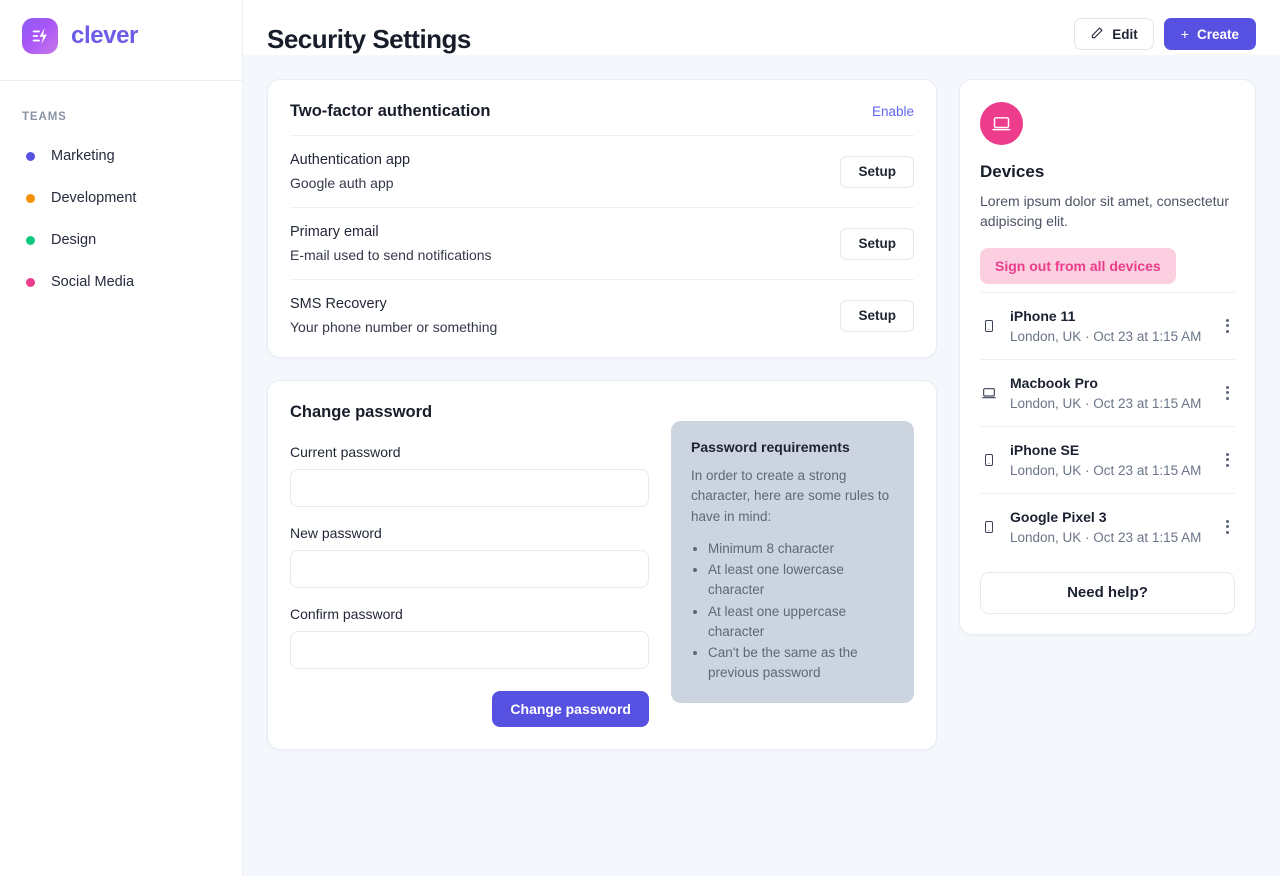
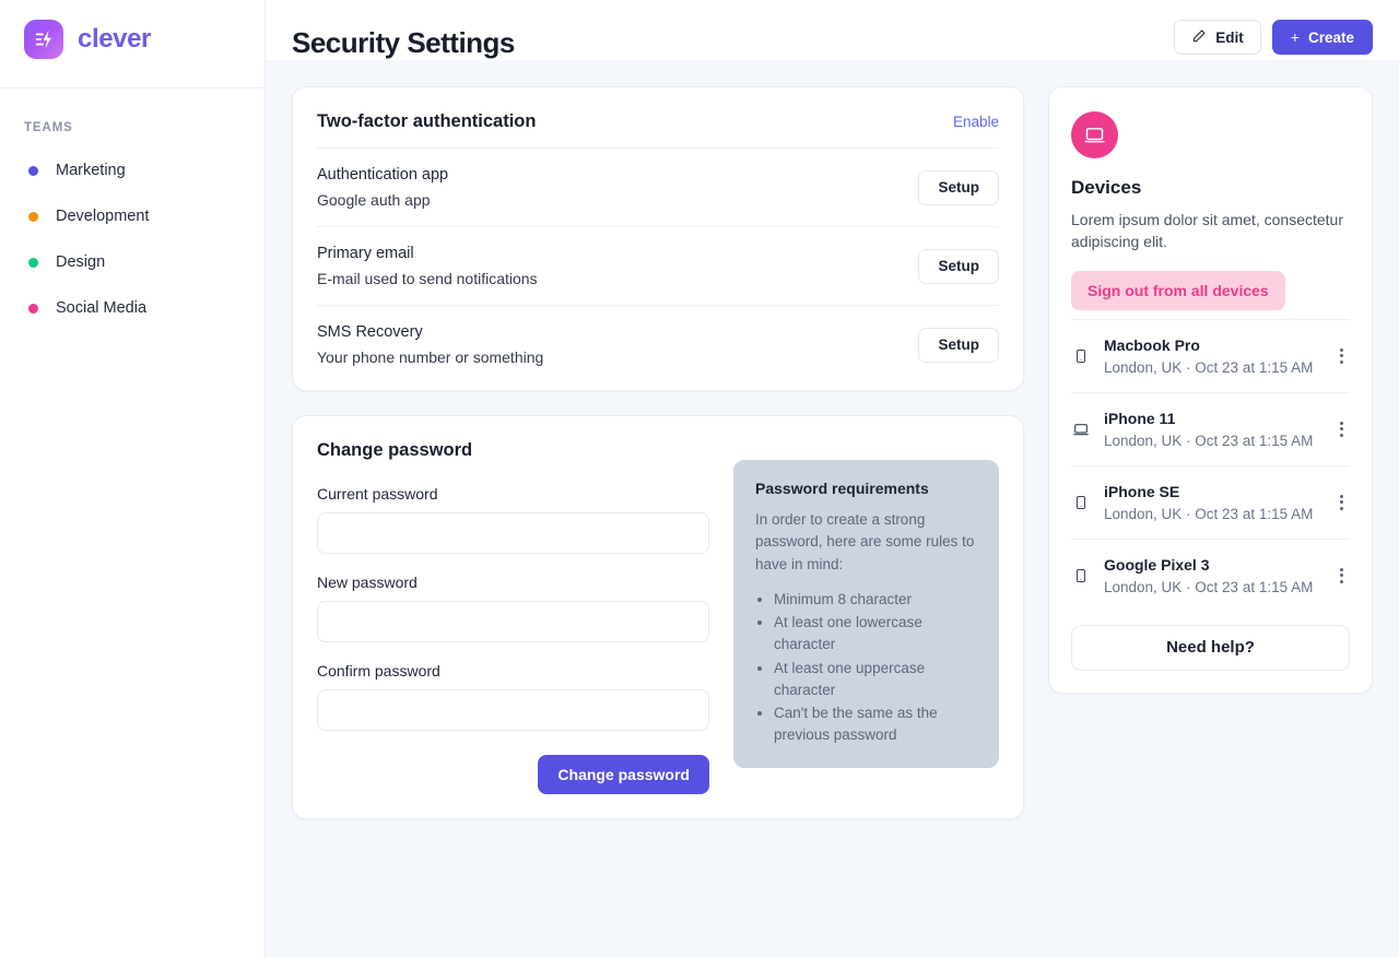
  clever
  TEAMS
  Marketing
  Development
  Design
  Social Media
  Security Settings
  Edit
  +
  Create
  Two-factor authentication
  Enable
  Authentication app
  Google auth app
  Setup
  Primary email
  E-mail used to send notifications
  Setup
  SMS Recovery
  Your phone number or something
  Setup
  Change password
  Current password
  New password
  Confirm password
  Change password
  Password requirements
- In order to create a strong character, here are some rules to have in mind:
+ In order to create a strong password, here are some rules to have in mind:
  Minimum 8 character
  At least one lowercase character
  At least one uppercase character
  Can't be the same as the previous password
  Devices
  Lorem ipsum dolor sit amet, consectetur adipiscing elit.
  Sign out from all devices
- iPhone 11
+ Macbook Pro
  London, UK · Oct 23 at 1:15 AM
- Macbook Pro
+ iPhone 11
  London, UK · Oct 23 at 1:15 AM
  iPhone SE
  London, UK · Oct 23 at 1:15 AM
  Google Pixel 3
  London, UK · Oct 23 at 1:15 AM
  Need help?
